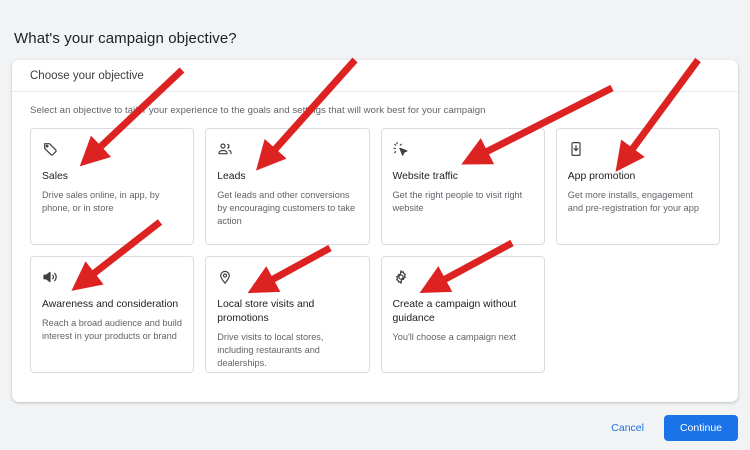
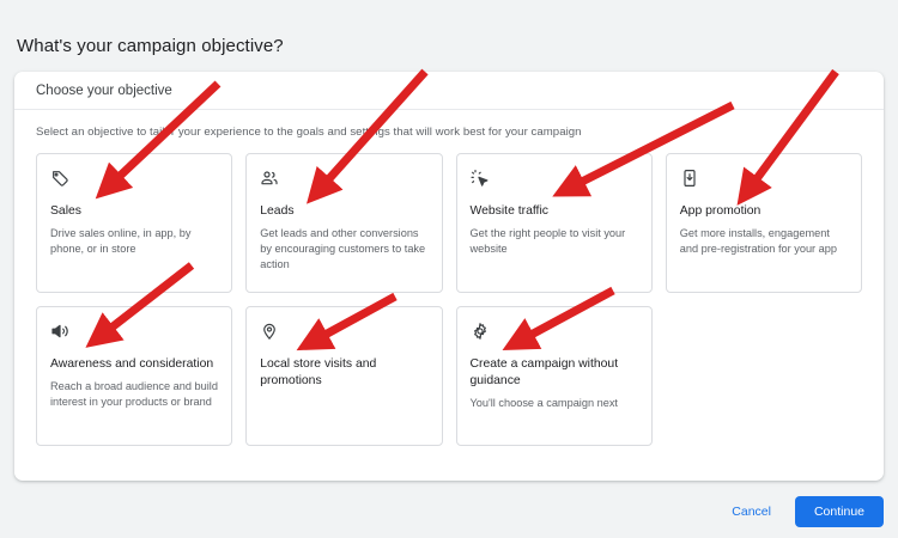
  What's your campaign objective?
  Choose your objective
  Select an objective to tar your experience to the goals and setgs that will work best for your campaign
  Sales
  Drive sales online, in app, by phone, or in store
  Leads
  Get leads and other conversions by encouraging customers to take action
  Website traffic
- Get the right people to visit right website
+ Get the right people to visit your website
  App promotion
  Get more installs, engagement and pre-registration for your app
  Awareness and consideration
  Reach a broad audience and build interest in your products or brand
  Local store visits and promotions
- Drive visits to local stores, including restaurants and dealerships.
  Create a campaign without guidance
  You'll choose a campaign next
  Cancel
  Continue
